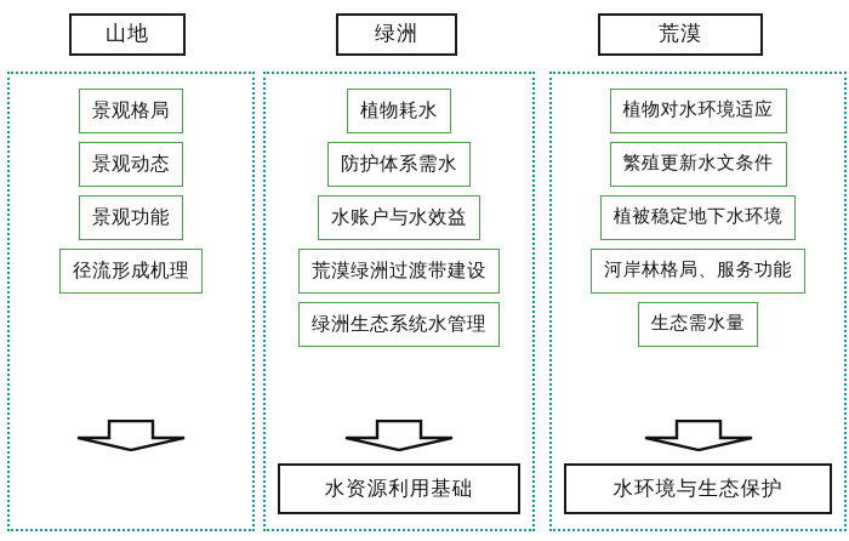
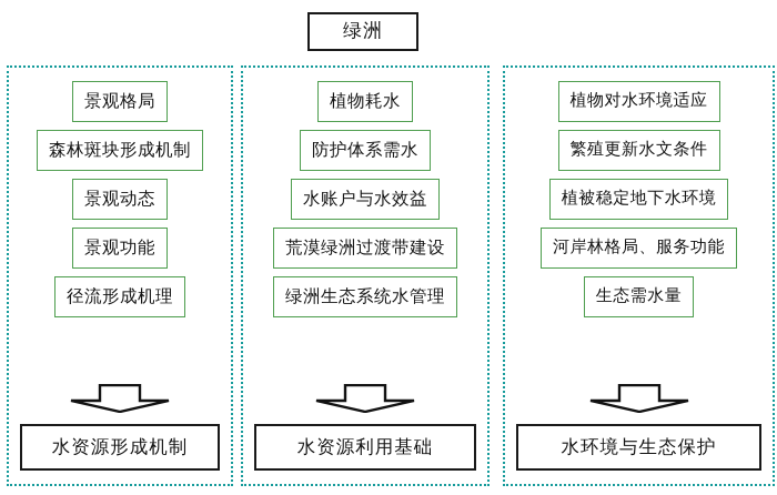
- 山地
  景观格局
+ 森林斑块形成机制
  景观动态
  景观功能
  径流形成机理
+ 水资源形成机制
  绿洲
  植物耗水
  防护体系需水
  水账户与水效益
  荒漠绿洲过渡带建设
  绿洲生态系统水管理
  水资源利用基础
- 荒漠
  植物对水环境适应
  繁殖更新水文条件
  植被稳定地下水环境
  河岸林格局、服务功能
  生态需水量
  水环境与生态保护
